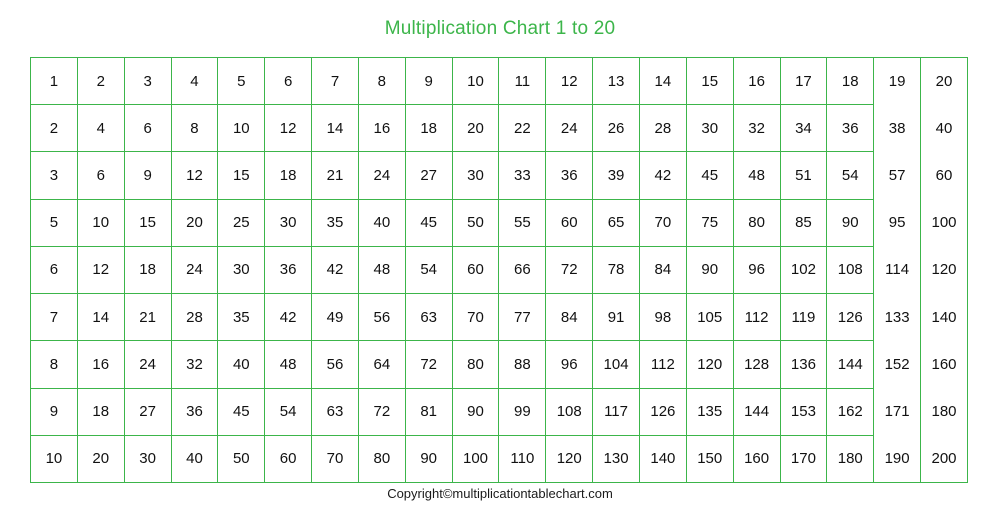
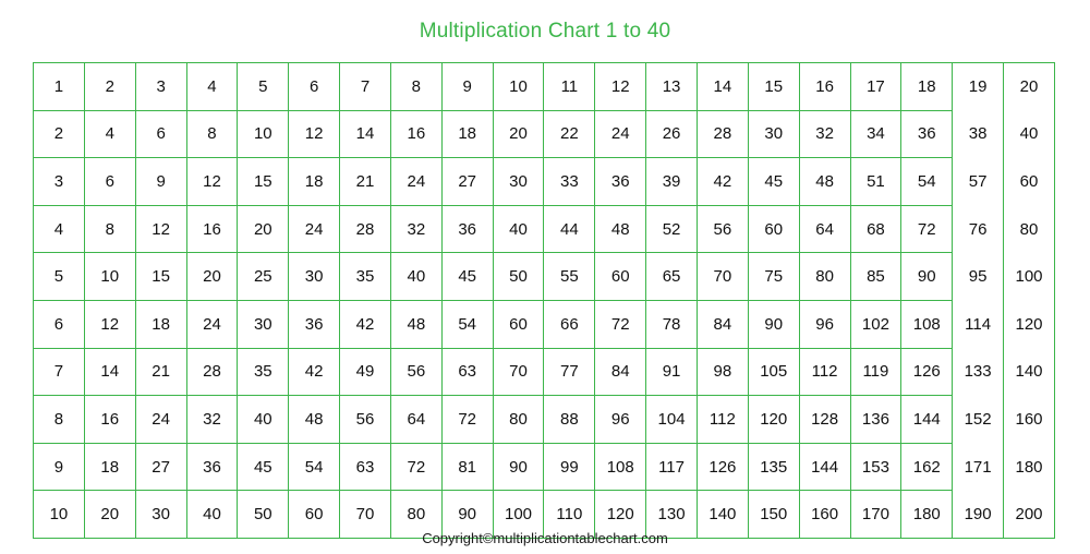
- Multiplication Chart 1 to 20
+ Multiplication Chart 1 to 40
  1	2	3	4	5	6	7	8	9	10	11	12	13	14	15	16	17	18	19	20
  2	4	6	8	10	12	14	16	18	20	22	24	26	28	30	32	34	36	38	40
  3	6	9	12	15	18	21	24	27	30	33	36	39	42	45	48	51	54	57	60
+ 4	8	12	16	20	24	28	32	36	40	44	48	52	56	60	64	68	72	76	80
  5	10	15	20	25	30	35	40	45	50	55	60	65	70	75	80	85	90	95	100
  6	12	18	24	30	36	42	48	54	60	66	72	78	84	90	96	102	108	114	120
  7	14	21	28	35	42	49	56	63	70	77	84	91	98	105	112	119	126	133	140
  8	16	24	32	40	48	56	64	72	80	88	96	104	112	120	128	136	144	152	160
  9	18	27	36	45	54	63	72	81	90	99	108	117	126	135	144	153	162	171	180
  10	20	30	40	50	60	70	80	90	100	110	120	130	140	150	160	170	180	190	200
  Copyright©multiplicationtablechart.com
